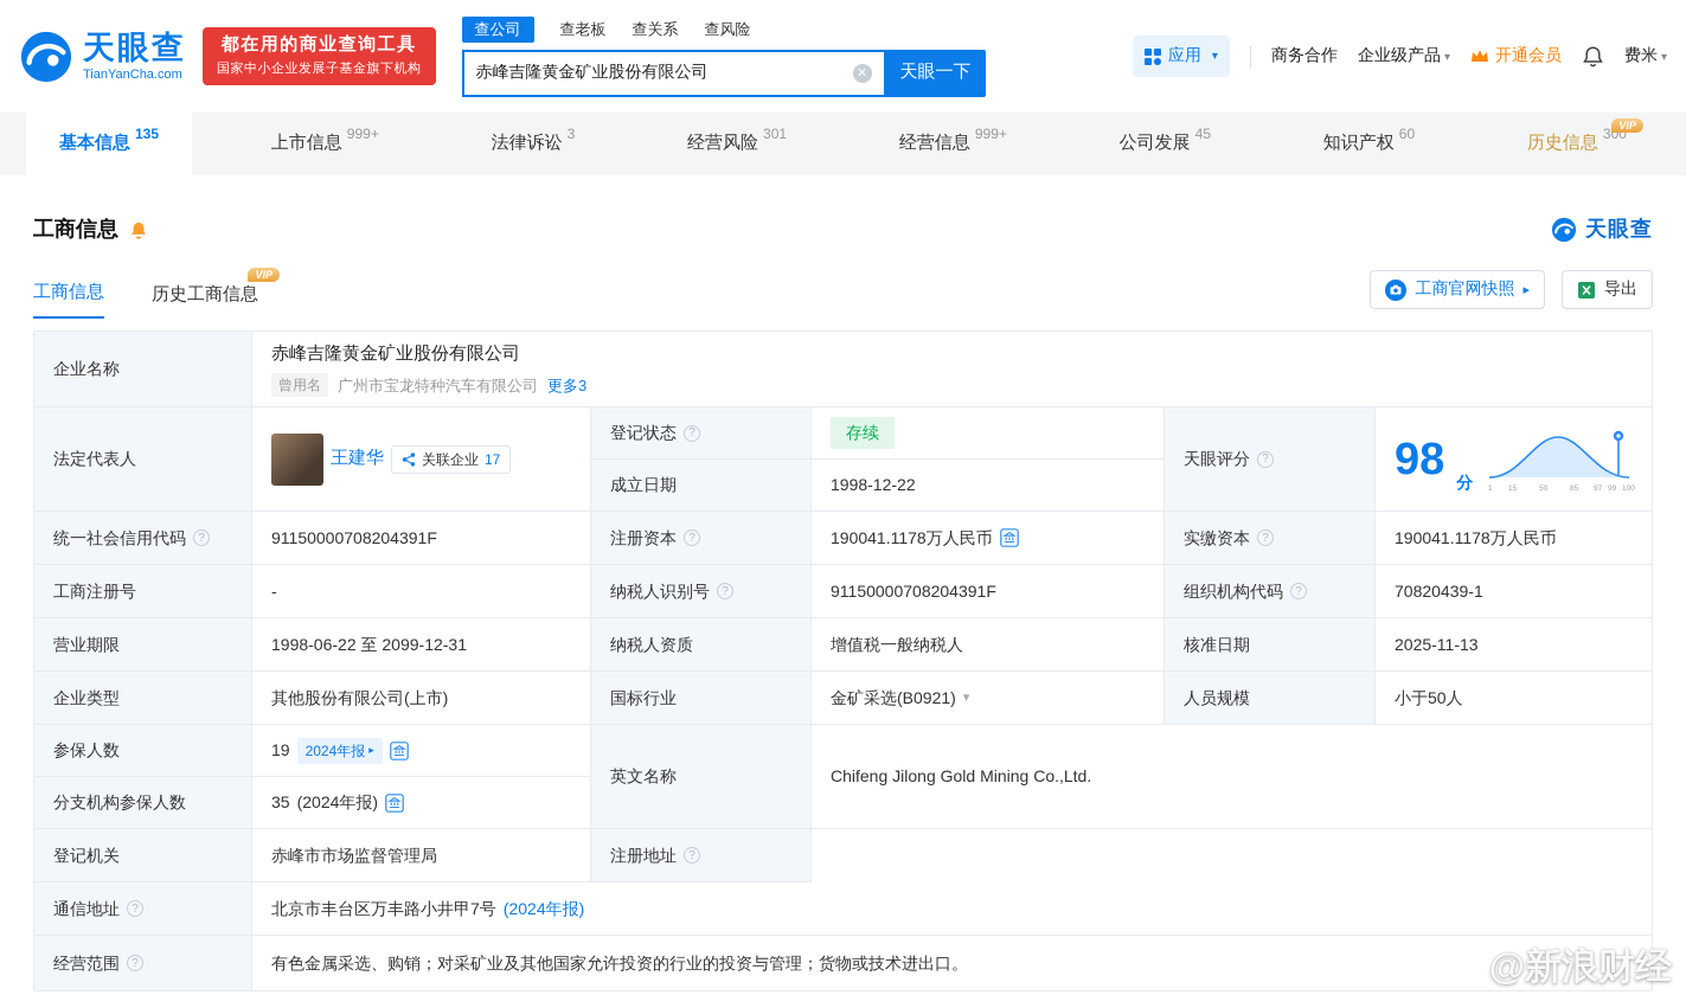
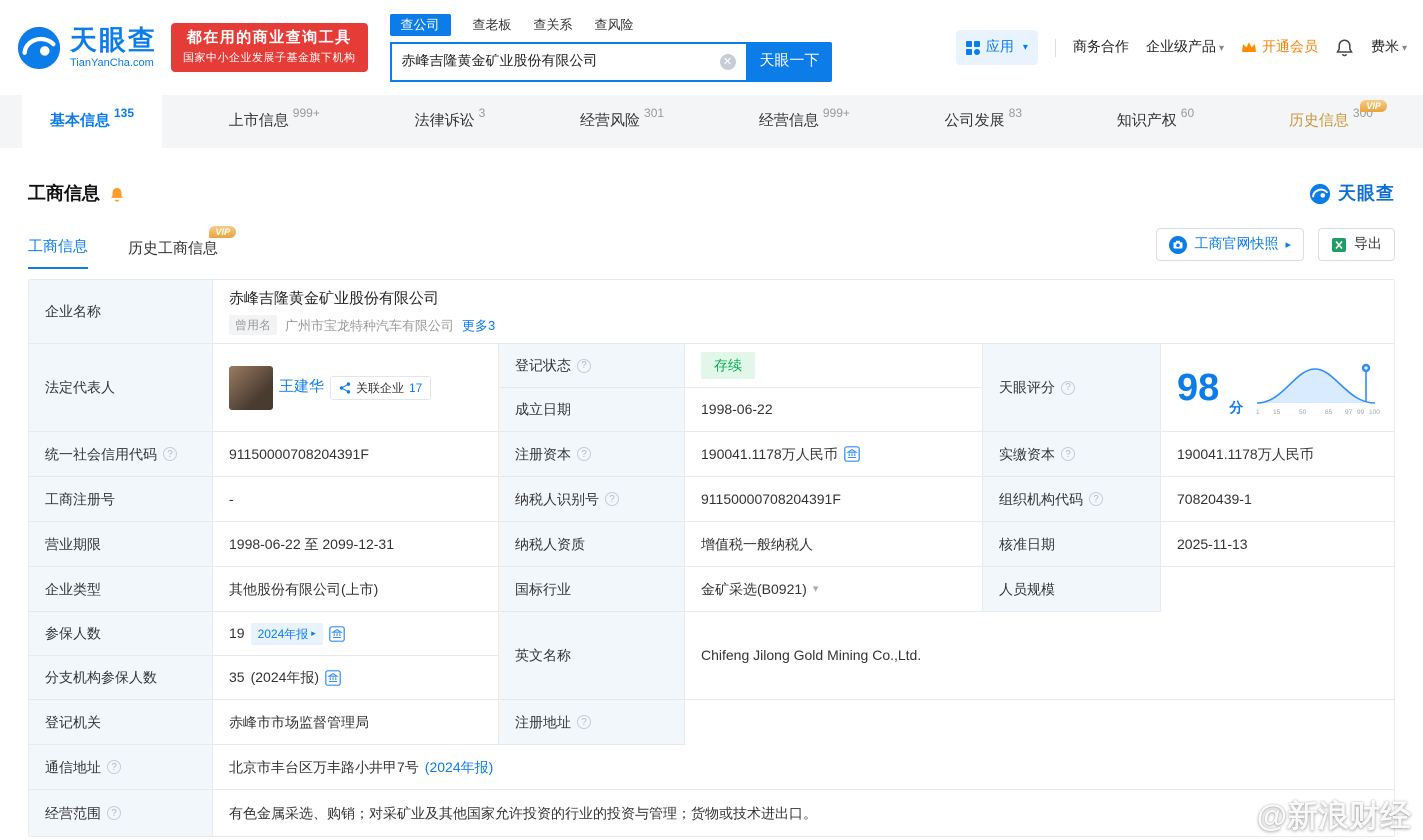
  天眼查
  TianYanCha.com
  都在用的商业查询工具
  国家中小企业发展子基金旗下机构
  查公司
  查老板
  查关系
  查风险
  赤峰吉隆黄金矿业股份有限公司
  ✕
  天眼一下
  应用
  商务合作
  企业级产品
  开通会员
  费米
  基本信息
  135
  上市信息
  999+
  法律诉讼
  3
  经营风险
  301
  经营信息
  999+
  公司发展
- 45
+ 83
  知识产权
  60
  VIP
  历史信息
  300
  工商信息
  天眼查
  工商信息
  VIP
  历史工商信息
  工商官网快照
  ▸
  导出
  企业名称
  赤峰吉隆黄金矿业股份有限公司
  曾用名
  广州市宝龙特种汽车有限公司
  更多3
  法定代表人
  王建华
  关联企业
  17
  登记状态
  存续
  成立日期
- 1998-12-22
+ 1998-06-22
  天眼评分
  98
  分
  统一社会信用代码
  91150000708204391F
  注册资本
  190041.1178万人民币
  实缴资本
  190041.1178万人民币
  工商注册号
  -
  纳税人识别号
  91150000708204391F
  组织机构代码
  70820439-1
  营业期限
  1998-06-22 至 2099-12-31
  纳税人资质
  增值税一般纳税人
  核准日期
  2025-11-13
  企业类型
  其他股份有限公司(上市)
  国标行业
  金矿采选(B0921)
  ▾
  人员规模
- 小于50人
  参保人数
  19
  2024年报
  ▸
  英文名称
  Chifeng Jilong Gold Mining Co.,Ltd.
  分支机构参保人数
  35
  (2024年报)
  登记机关
  赤峰市市场监督管理局
  注册地址
  通信地址
  北京市丰台区万丰路小井甲7号
  (2024年报)
  经营范围
  有色金属采选、购销；对采矿业及其他国家允许投资的行业的投资与管理；货物或技术进出口。
  @新浪财经
